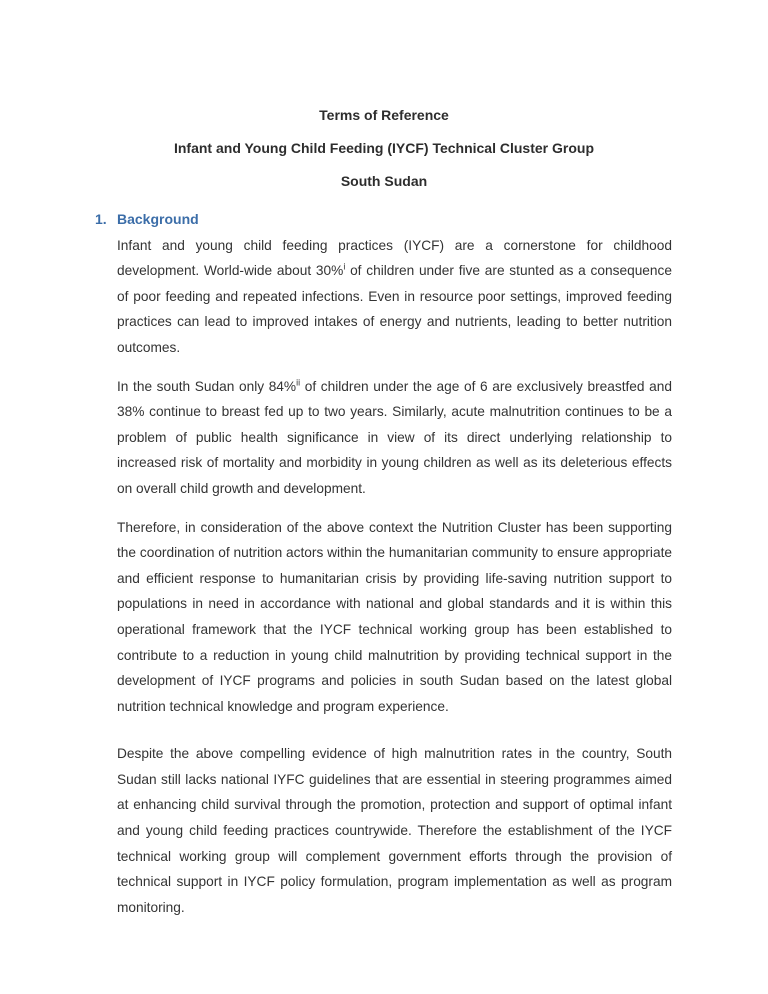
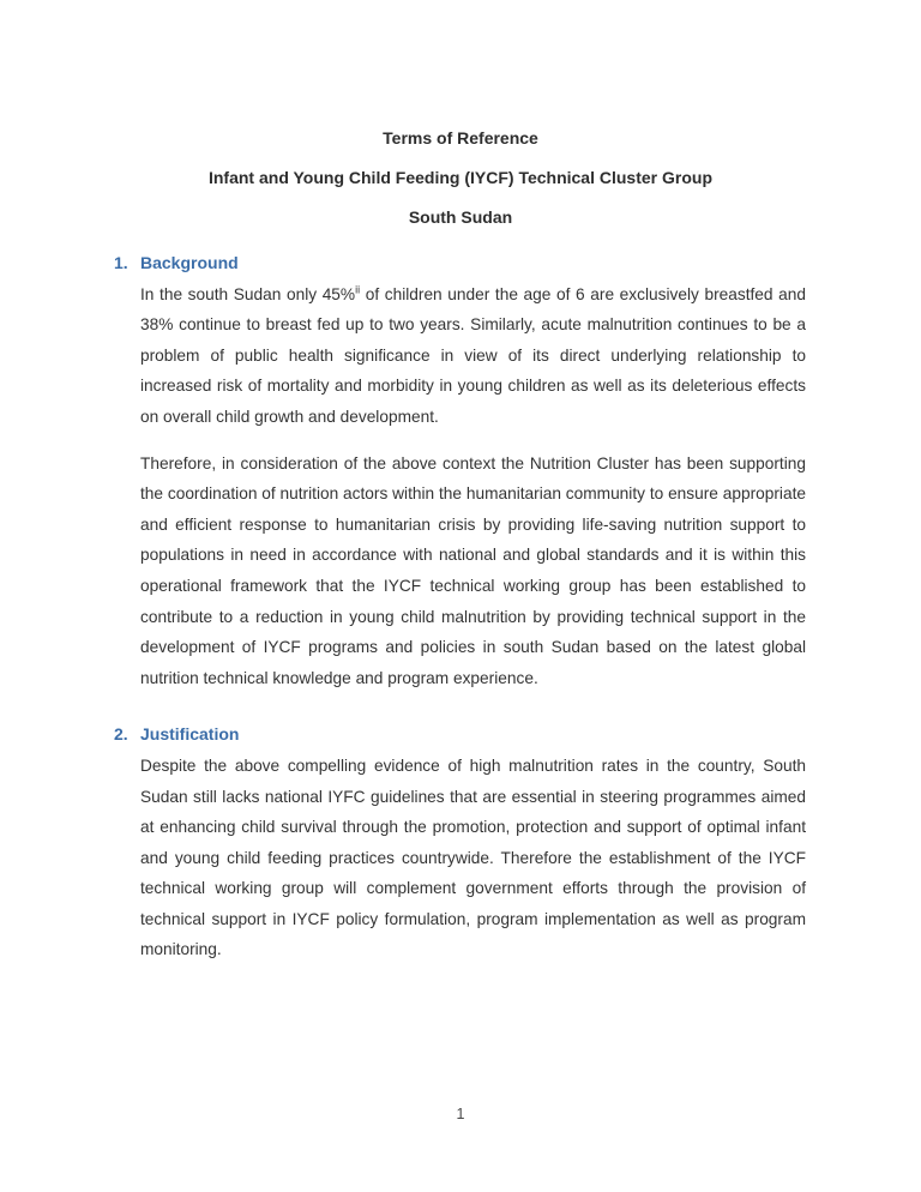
  Terms of Reference
  Infant and Young Child Feeding (IYCF) Technical Cluster Group
  South Sudan
  1.
  Background
- Infant and young child feeding practices (IYCF) are a cornerstone for childhood development. World-wide about 30%i of children under five are stunted as a consequence of poor feeding and repeated infections. Even in resource poor settings, improved feeding practices can lead to improved intakes of energy and nutrients, leading to better nutrition outcomes.
- In the south Sudan only 84%ii of children under the age of 6 are exclusively breastfed and 38% continue to breast fed up to two years. Similarly, acute malnutrition continues to be a problem of public health significance in view of its direct underlying relationship to increased risk of mortality and morbidity in young children as well as its deleterious effects on overall child growth and development.
+ In the south Sudan only 45%ii of children under the age of 6 are exclusively breastfed and 38% continue to breast fed up to two years. Similarly, acute malnutrition continues to be a problem of public health significance in view of its direct underlying relationship to increased risk of mortality and morbidity in young children as well as its deleterious effects on overall child growth and development.
  Therefore, in consideration of the above context the Nutrition Cluster has been supporting the coordination of nutrition actors within the humanitarian community to ensure appropriate and efficient response to humanitarian crisis by providing life-saving nutrition support to populations in need in accordance with national and global standards and it is within this operational framework that the IYCF technical working group has been established to contribute to a reduction in young child malnutrition by providing technical support in the development of IYCF programs and policies in south Sudan based on the latest global nutrition technical knowledge and program experience.
+ 2.
+ Justification
  Despite the above compelling evidence of high malnutrition rates in the country, South Sudan still lacks national IYFC guidelines that are essential in steering programmes aimed at enhancing child survival through the promotion, protection and support of optimal infant and young child feeding practices countrywide. Therefore the establishment of the IYCF technical working group will complement government efforts through the provision of technical support in IYCF policy formulation, program implementation as well as program monitoring.
+ 1
